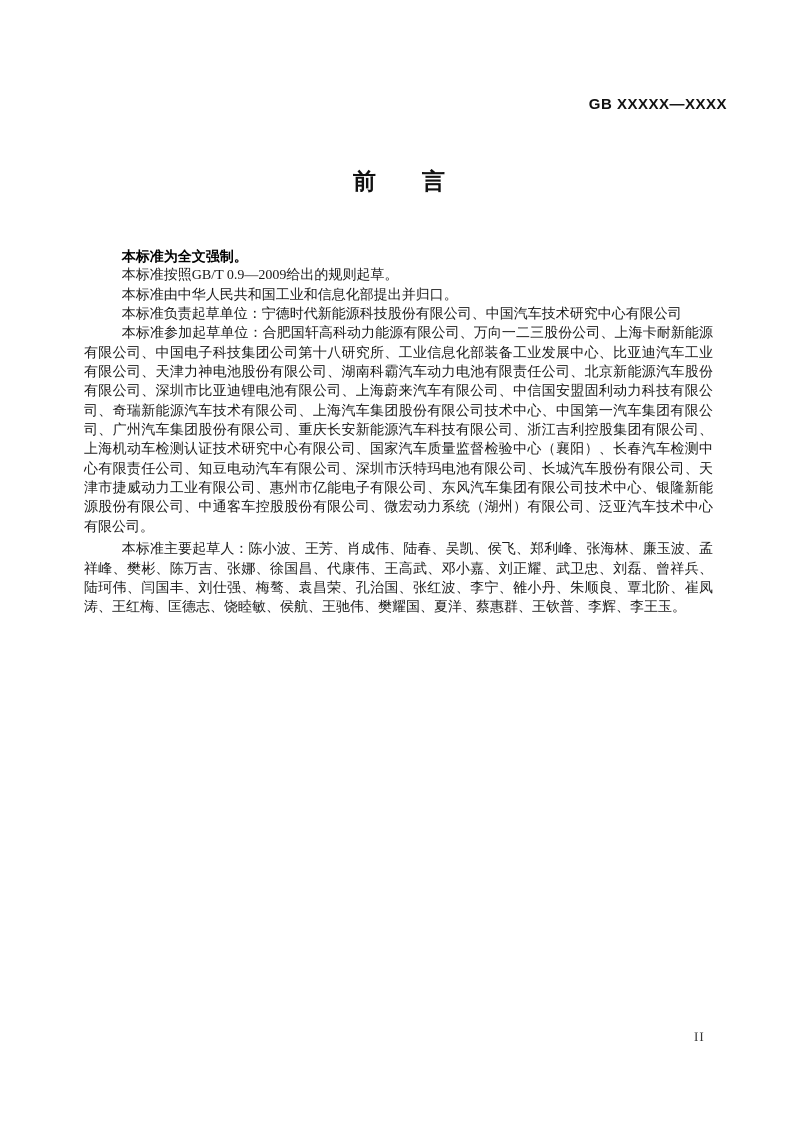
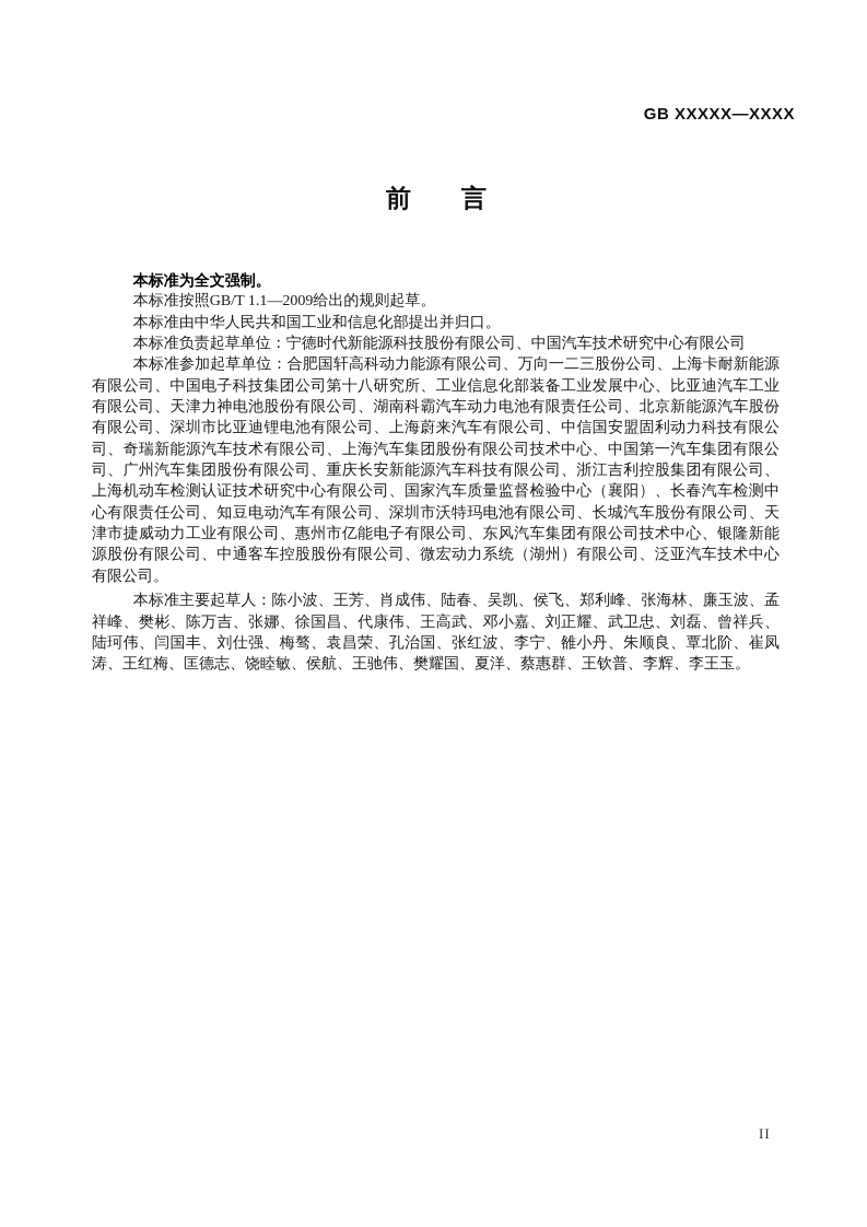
  GB XXXXX—XXXX
  前 言
  本标准为全文强制。
- 本标准按照GB/T 0.9—2009给出的规则起草。
+ 本标准按照GB/T 1.1—2009给出的规则起草。
  本标准由中华人民共和国工业和信息化部提出并归口。
  本标准负责起草单位：宁德时代新能源科技股份有限公司、中国汽车技术研究中心有限公司
  本标准参加起草单位：合肥国轩高科动力能源有限公司、万向一二三股份公司、上海卡耐新能源有限公司、中国电子科技集团公司第十八研究所、工业信息化部装备工业发展中心、比亚迪汽车工业有限公司、天津力神电池股份有限公司、湖南科霸汽车动力电池有限责任公司、北京新能源汽车股份有限公司、深圳市比亚迪锂电池有限公司、上海蔚来汽车有限公司、中信国安盟固利动力科技有限公司、奇瑞新能源汽车技术有限公司、上海汽车集团股份有限公司技术中心、中国第一汽车集团有限公司、广州汽车集团股份有限公司、重庆长安新能源汽车科技有限公司、浙江吉利控股集团有限公司、上海机动车检测认证技术研究中心有限公司、国家汽车质量监督检验中心（襄阳）、长春汽车检测中心有限责任公司、知豆电动汽车有限公司、深圳市沃特玛电池有限公司、长城汽车股份有限公司、天津市捷威动力工业有限公司、惠州市亿能电子有限公司、东风汽车集团有限公司技术中心、银隆新能源股份有限公司、中通客车控股股份有限公司、微宏动力系统（湖州）有限公司、泛亚汽车技术中心有限公司。
  本标准主要起草人：陈小波、王芳、肖成伟、陆春、吴凯、侯飞、郑利峰、张海林、廉玉波、孟祥峰、樊彬、陈万吉、张娜、徐国昌、代康伟、王高武、邓小嘉、刘正耀、武卫忠、刘磊、曾祥兵、陆珂伟、闫国丰、刘仕强、梅骜、袁昌荣、孔治国、张红波、李宁、雒小丹、朱顺良、覃北阶、崔凤涛、王红梅、匡德志、饶睦敏、侯航、王驰伟、樊耀国、夏洋、蔡惠群、王钦普、李辉、李王玉。
  II
